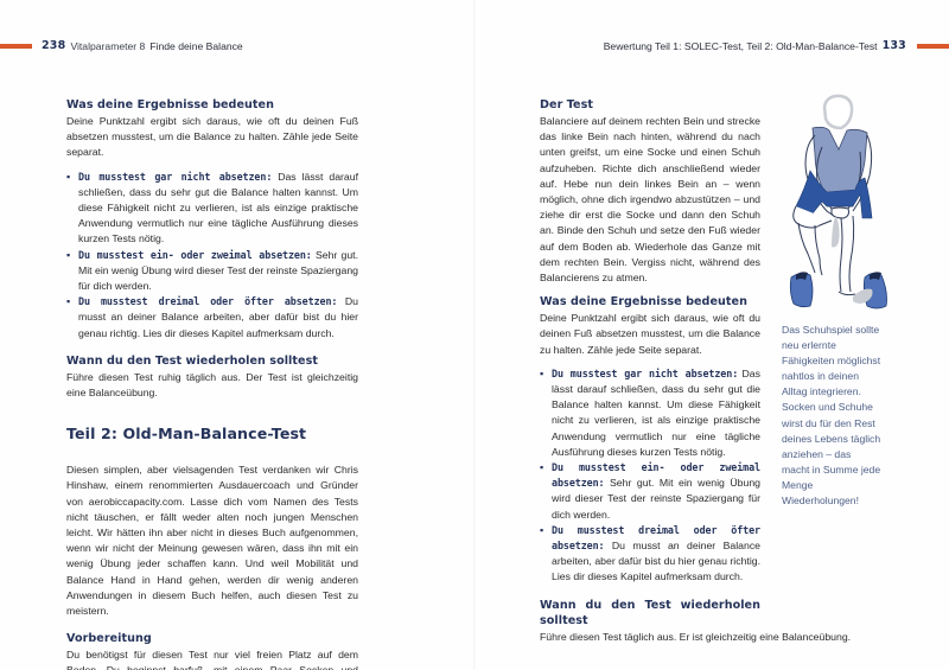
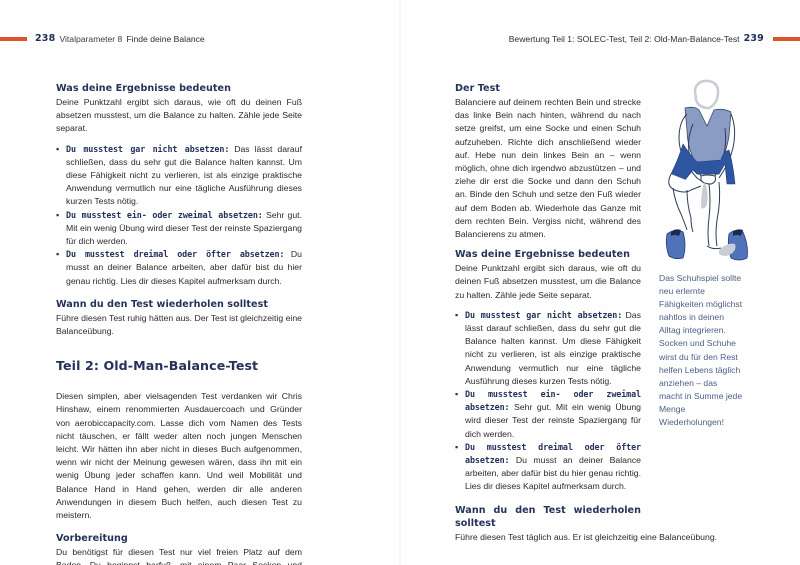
  238
  Vitalparameter 8
  Finde deine Balance
  Was deine Ergebnisse bedeuten
  Deine Punktzahl ergibt sich daraus, wie oft du deinen Fuß absetzen musstest, um die Balance zu halten. Zähle jede Seite separat.
  ▪
  Du musstest gar nicht absetzen: Das lässt darauf schließen, dass du sehr gut die Balance halten kannst. Um diese Fähigkeit nicht zu verlieren, ist als einzige praktische Anwendung vermutlich nur eine tägliche Ausführung dieses kurzen Tests nötig.
  ▪
  Du musstest ein- oder zweimal absetzen: Sehr gut. Mit ein wenig Übung wird dieser Test der reinste Spaziergang für dich werden.
  ▪
  Du musstest dreimal oder öfter absetzen: Du musst an deiner Balance arbeiten, aber dafür bist du hier genau richtig. Lies dir dieses Kapitel aufmerksam durch.
  Wann du den Test wiederholen solltest
- Führe diesen Test ruhig täglich aus. Der Test ist gleichzeitig eine Balanceübung.
+ Führe diesen Test ruhig hätten aus. Der Test ist gleichzeitig eine Balanceübung.
  Teil 2: Old-Man-Balance-Test
- Diesen simplen, aber vielsagenden Test verdanken wir Chris Hinshaw, einem renommierten Ausdauercoach und Gründer von aerobiccapacity.com. Lasse dich vom Namen des Tests nicht täuschen, er fällt weder alten noch jungen Menschen leicht. Wir hätten ihn aber nicht in dieses Buch aufgenommen, wenn wir nicht der Meinung gewesen wären, dass ihn mit ein wenig Übung jeder schaffen kann. Und weil Mobilität und Balance Hand in Hand gehen, werden dir wenig anderen Anwendungen in diesem Buch helfen, auch diesen Test zu meistern.
+ Diesen simplen, aber vielsagenden Test verdanken wir Chris Hinshaw, einem renommierten Ausdauercoach und Gründer von aerobiccapacity.com. Lasse dich vom Namen des Tests nicht täuschen, er fällt weder alten noch jungen Menschen leicht. Wir hätten ihn aber nicht in dieses Buch aufgenommen, wenn wir nicht der Meinung gewesen wären, dass ihn mit ein wenig Übung jeder schaffen kann. Und weil Mobilität und Balance Hand in Hand gehen, werden dir alle anderen Anwendungen in diesem Buch helfen, auch diesen Test zu meistern.
  Vorbereitung
  Bewertung Teil 1: SOLEC-Test, Teil 2: Old-Man-Balance-Test
- 133
+ 239
  Der Test
- Balanciere auf deinem rechten Bein und strecke das linke Bein nach hinten, während du nach unten greifst, um eine Socke und einen Schuh aufzuheben. Richte dich anschließend wieder auf. Hebe nun dein linkes Bein an – wenn möglich, ohne dich irgendwo abzustützen – und ziehe dir erst die Socke und dann den Schuh an. Binde den Schuh und setze den Fuß wieder auf dem Boden ab. Wiederhole das Ganze mit dem rechten Bein. Vergiss nicht, während des Balancierens zu atmen.
+ Balanciere auf deinem rechten Bein und strecke das linke Bein nach hinten, während du nach setze greifst, um eine Socke und einen Schuh aufzuheben. Richte dich anschließend wieder auf. Hebe nun dein linkes Bein an – wenn möglich, ohne dich irgendwo abzustützen – und ziehe dir erst die Socke und dann den Schuh an. Binde den Schuh und setze den Fuß wieder auf dem Boden ab. Wiederhole das Ganze mit dem rechten Bein. Vergiss nicht, während des Balancierens zu atmen.
  Was deine Ergebnisse bedeuten
  Deine Punktzahl ergibt sich daraus, wie oft du deinen Fuß absetzen musstest, um die Balance zu halten. Zähle jede Seite separat.
  ▪
  Du musstest gar nicht absetzen: Das lässt darauf schließen, dass du sehr gut die Balance halten kannst. Um diese Fähigkeit nicht zu verlieren, ist als einzige praktische Anwendung vermutlich nur eine tägliche Ausführung dieses kurzen Tests nötig.
  ▪
  Du musstest ein- oder zweimal absetzen: Sehr gut. Mit ein wenig Übung wird dieser Test der reinste Spaziergang für dich werden.
  ▪
  Du musstest dreimal oder öfter absetzen: Du musst an deiner Balance arbeiten, aber dafür bist du hier genau richtig. Lies dir dieses Kapitel aufmerksam durch.
  Wann du den Test wiederholen solltest
  Führe diesen Test täglich aus. Er ist gleichzeitig eine Balanceübung.
- Das Schuhspiel sollte neu erlernte Fähigkeiten möglichst nahtlos in deinen Alltag integrieren. Socken und Schuhe wirst du für den Rest deines Lebens täglich anziehen – das macht in Summe jede Menge Wiederholungen!
+ Das Schuhspiel sollte neu erlernte Fähigkeiten möglichst nahtlos in deinen Alltag integrieren. Socken und Schuhe wirst du für den Rest helfen Lebens täglich anziehen – das macht in Summe jede Menge Wiederholungen!
